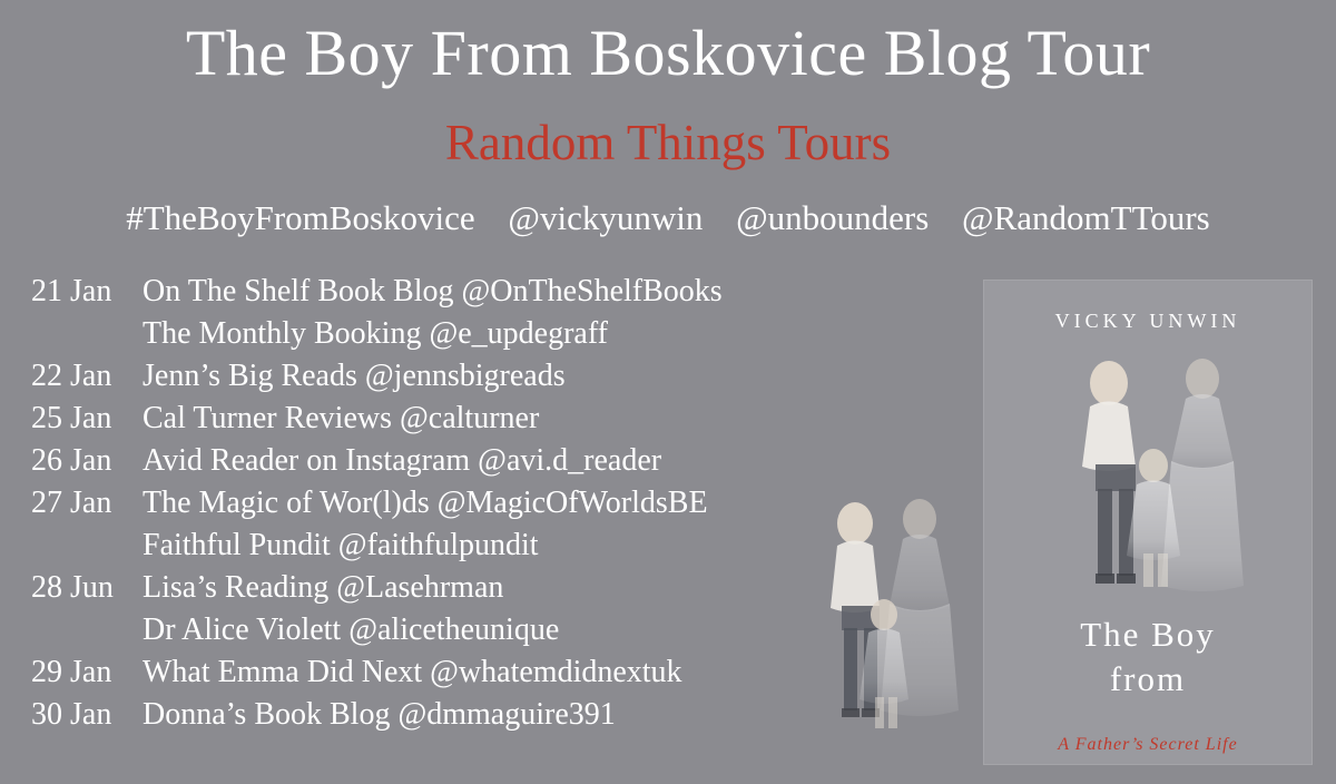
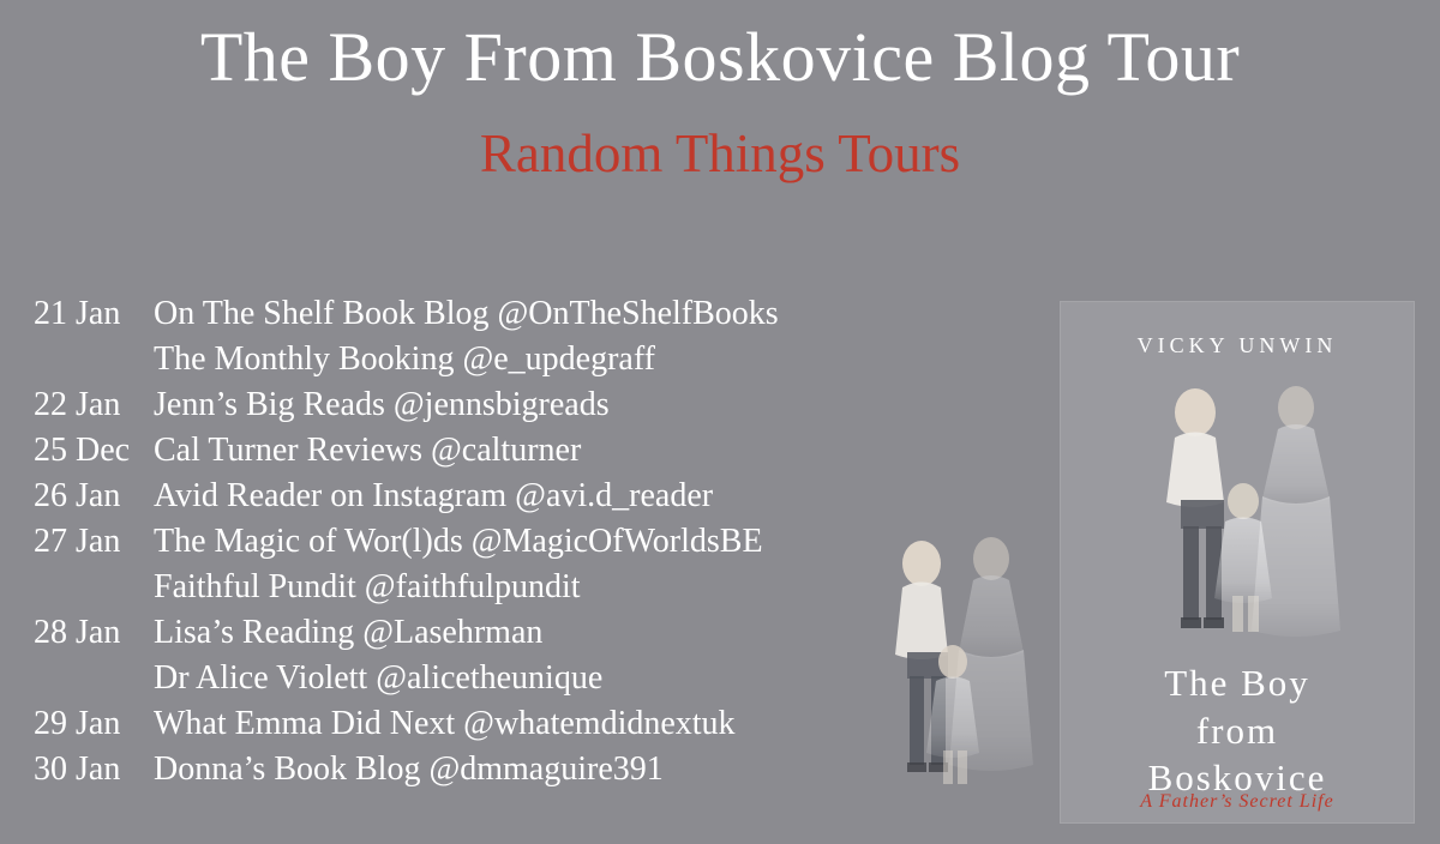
  The Boy From Boskovice Blog Tour
  Random Things Tours
- #TheBoyFromBoskovice @vickyunwin @unbounders @RandomTTours
  21 Jan
  On The Shelf Book Blog @OnTheShelfBooks
  The Monthly Booking @e_updegraff
  22 Jan
  Jenn’s Big Reads @jennsbigreads
- 25 Jan
+ 25 Dec
  Cal Turner Reviews @calturner
  26 Jan
  Avid Reader on Instagram @avi.d_reader
  27 Jan
  The Magic of Wor(l)ds @MagicOfWorldsBE
  Faithful Pundit @faithfulpundit
- 28 Jun
+ 28 Jan
  Lisa’s Reading @Lasehrman
  Dr Alice Violett @alicetheunique
  29 Jan
  What Emma Did Next @whatemdidnextuk
  30 Jan
  Donna’s Book Blog @dmmaguire391
  VICKY UNWIN
  The Boy
  from
+ Boskovice
  A Father’s Secret Life
